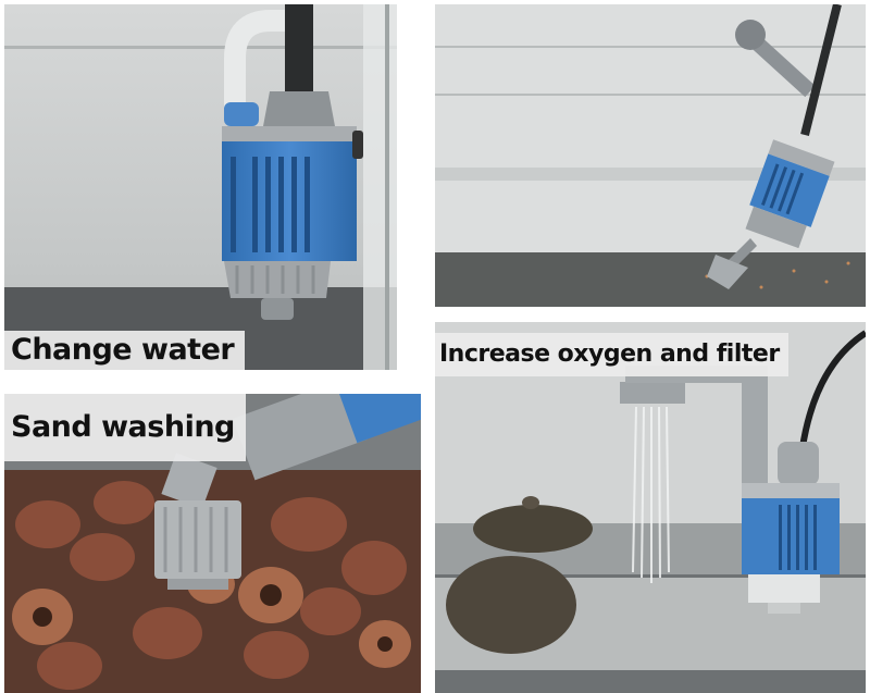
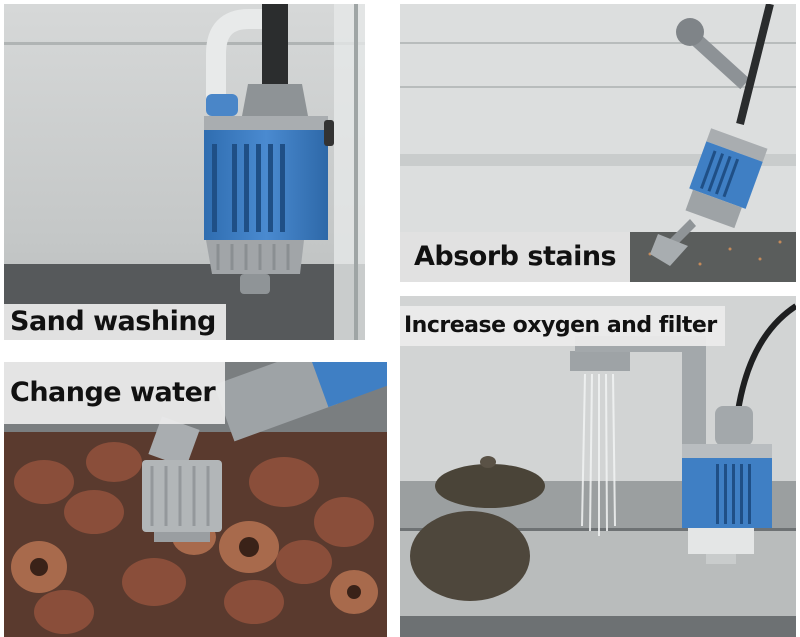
- Change water
+ Sand washing
+ Absorb stains
- Sand washing
+ Change water
  Increase oxygen and filter
